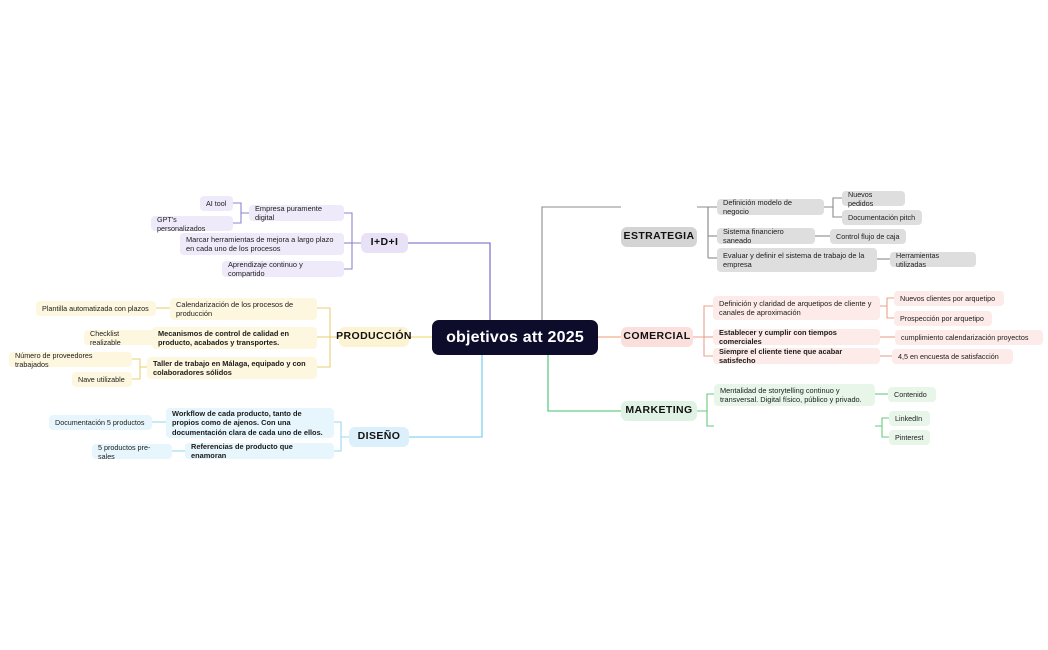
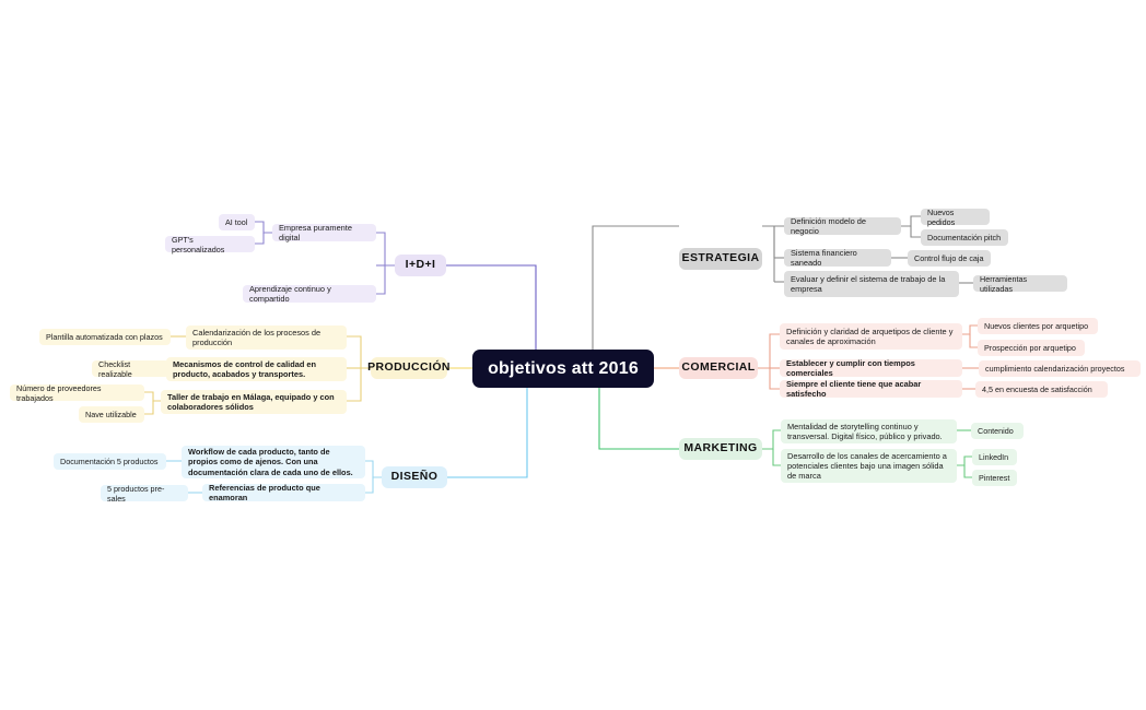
- objetivos att 2025
+ objetivos att 2016
  ESTRATEGIA
  COMERCIAL
  MARKETING
  I+D+I
  PRODUCCIÓN
  DISEÑO
  Definición modelo de negocio
  Sistema financiero saneado
  Evaluar y definir el sistema de trabajo de la empresa
  Nuevos pedidos
  Documentación pitch
  Control flujo de caja
  Herramientas utilizadas
  Definición y claridad de arquetipos de cliente y canales de aproximación
  Establecer y cumplir con tiempos comerciales
  Siempre el cliente tiene que acabar satisfecho
  Nuevos clientes por arquetipo
  Prospección por arquetipo
  cumplimiento calendarización proyectos
  4,5 en encuesta de satisfacción
  Mentalidad de storytelling continuo y transversal. Digital físico, público y privado.
+ Desarrollo de los canales de acercamiento a potenciales clientes bajo una imagen sólida de marca
  Contenido
  LinkedIn
  Pinterest
  Empresa puramente digital
- Marcar herramientas de mejora a largo plazo en cada uno de los procesos
  Aprendizaje continuo y compartido
  AI tool
  GPT's personalizados
  Calendarización de los procesos de producción
  Mecanismos de control de calidad en producto, acabados y transportes.
  Taller de trabajo en Málaga, equipado y con colaboradores sólidos
  Plantilla automatizada con plazos
  Checklist realizable
  Número de proveedores trabajados
  Nave utilizable
  Workflow de cada producto, tanto de propios como de ajenos. Con una documentación clara de cada uno de ellos.
  Referencias de producto que enamoran
  Documentación 5 productos
  5 productos pre-sales
